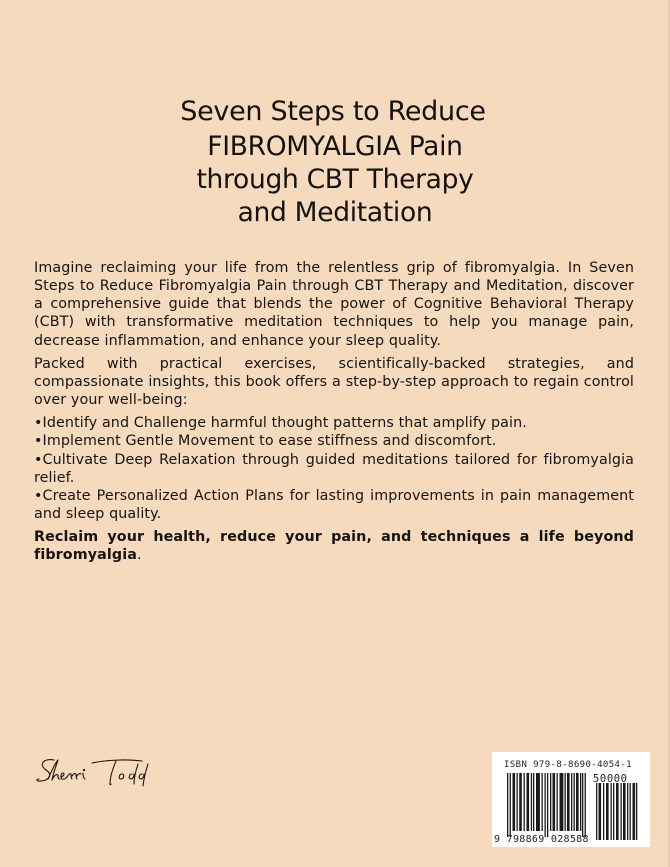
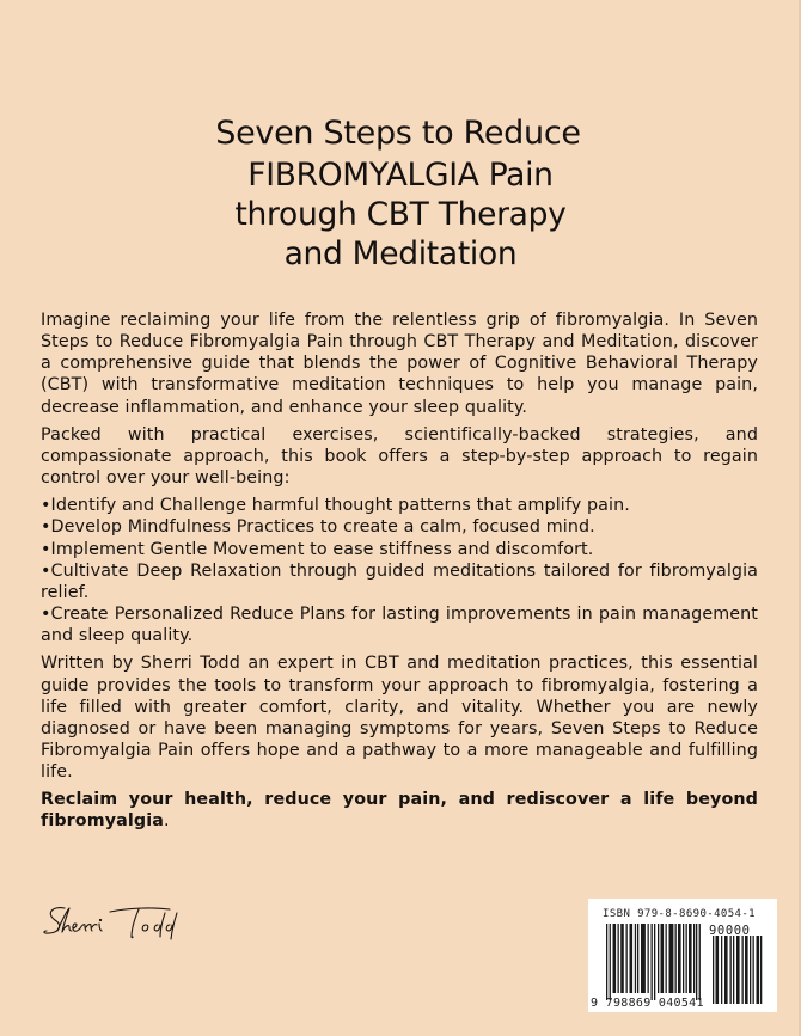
  Seven Steps to Reduce
  FIBROMYALGIA Pain
  through CBT Therapy
  and Meditation
  Imagine reclaiming your life from the relentless grip of fibromyalgia. In Seven Steps to Reduce Fibromyalgia Pain through CBT Therapy and Meditation, discover a comprehensive guide that blends the power of Cognitive Behavioral Therapy (CBT) with transformative meditation techniques to help you manage pain, decrease inflammation, and enhance your sleep quality.
- Packed with practical exercises, scientifically-backed strategies, and compassionate insights, this book offers a step-by-step approach to regain control over your well-being:
+ Packed with practical exercises, scientifically-backed strategies, and compassionate approach, this book offers a step-by-step approach to regain control over your well-being:
  •Identify and Challenge harmful thought patterns that amplify pain.
+ •Develop Mindfulness Practices to create a calm, focused mind.
  •Implement Gentle Movement to ease stiffness and discomfort.
  •Cultivate Deep Relaxation through guided meditations tailored for fibromyalgia relief.
- •Create Personalized Action Plans for lasting improvements in pain management and sleep quality.
+ •Create Personalized Reduce Plans for lasting improvements in pain management and sleep quality.
+ Written by Sherri Todd an expert in CBT and meditation practices, this essential guide provides the tools to transform your approach to fibromyalgia, fostering a life filled with greater comfort, clarity, and vitality. Whether you are newly diagnosed or have been managing symptoms for years, Seven Steps to Reduce Fibromyalgia Pain offers hope and a pathway to a more manageable and fulfilling life.
- Reclaim your health, reduce your pain, and techniques a life beyond fibromyalgia.
+ Reclaim your health, reduce your pain, and rediscover a life beyond fibromyalgia.
  ISBN 979-8-8690-4054-1
- 50000
+ 90000
- 9 798869 028588
+ 9 798869 040541
